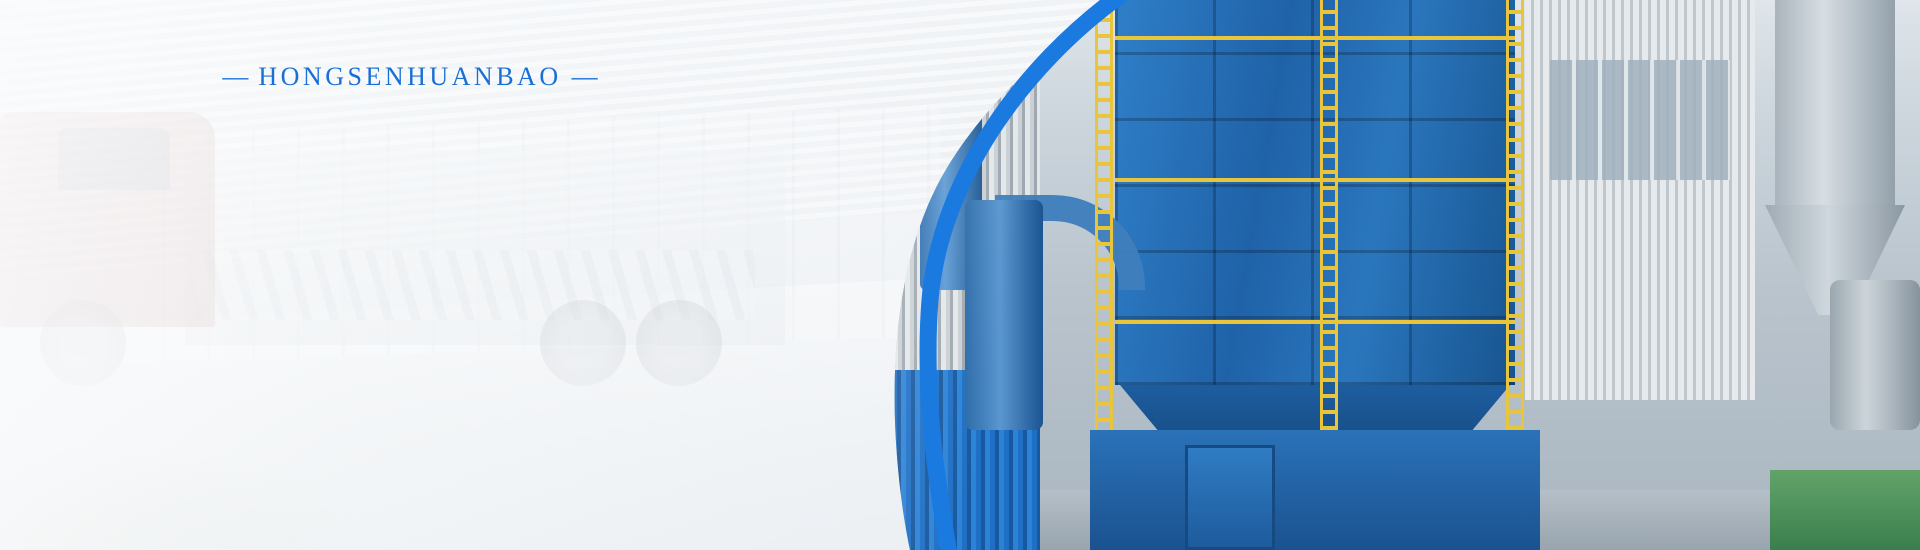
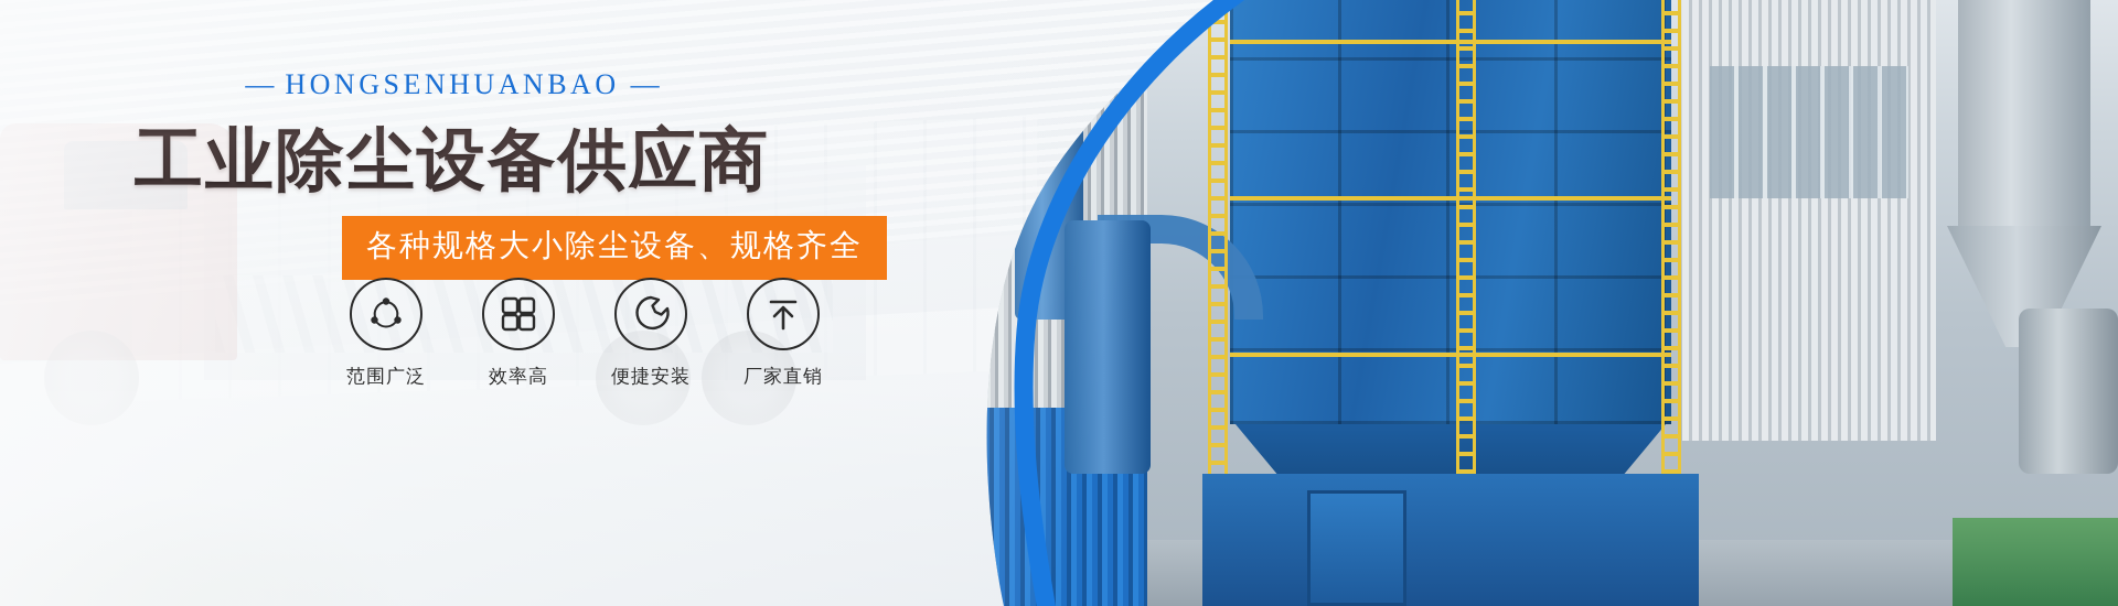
  — HONGSENHUANBAO —
+ 工业除尘设备供应商
+ 各种规格大小除尘设备、规格齐全
+ 范围广泛
+ 效率高
+ 便捷安装
+ 厂家直销
